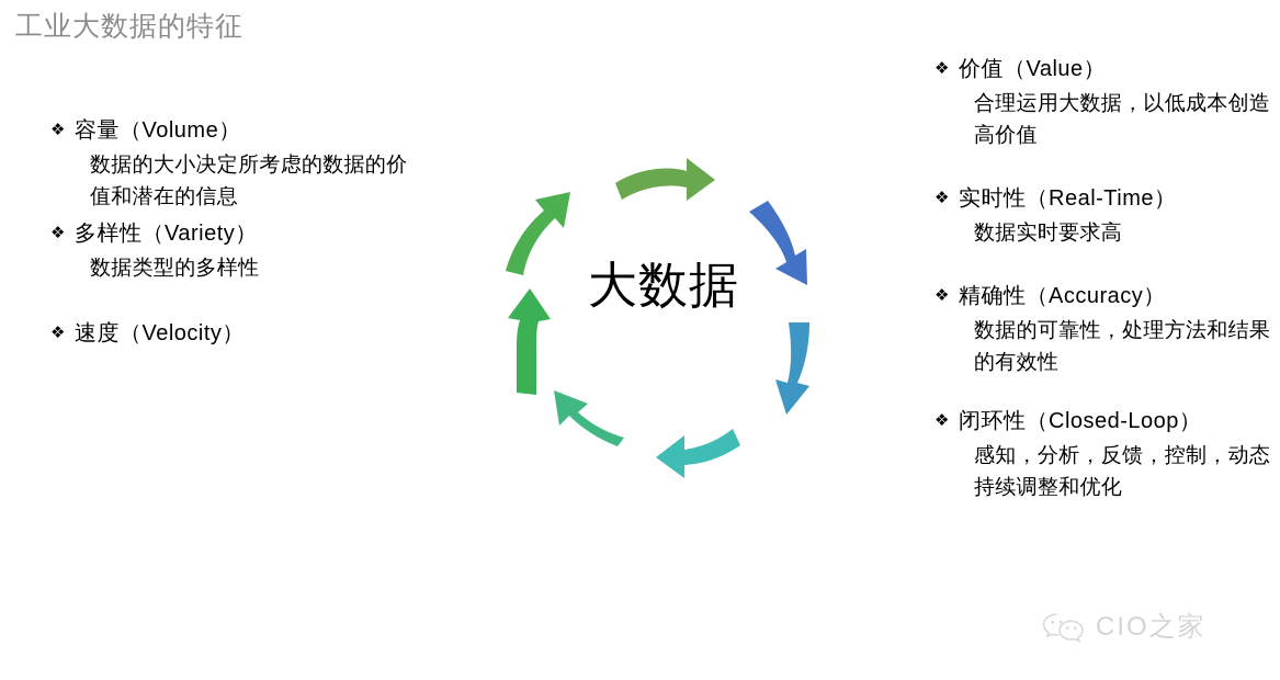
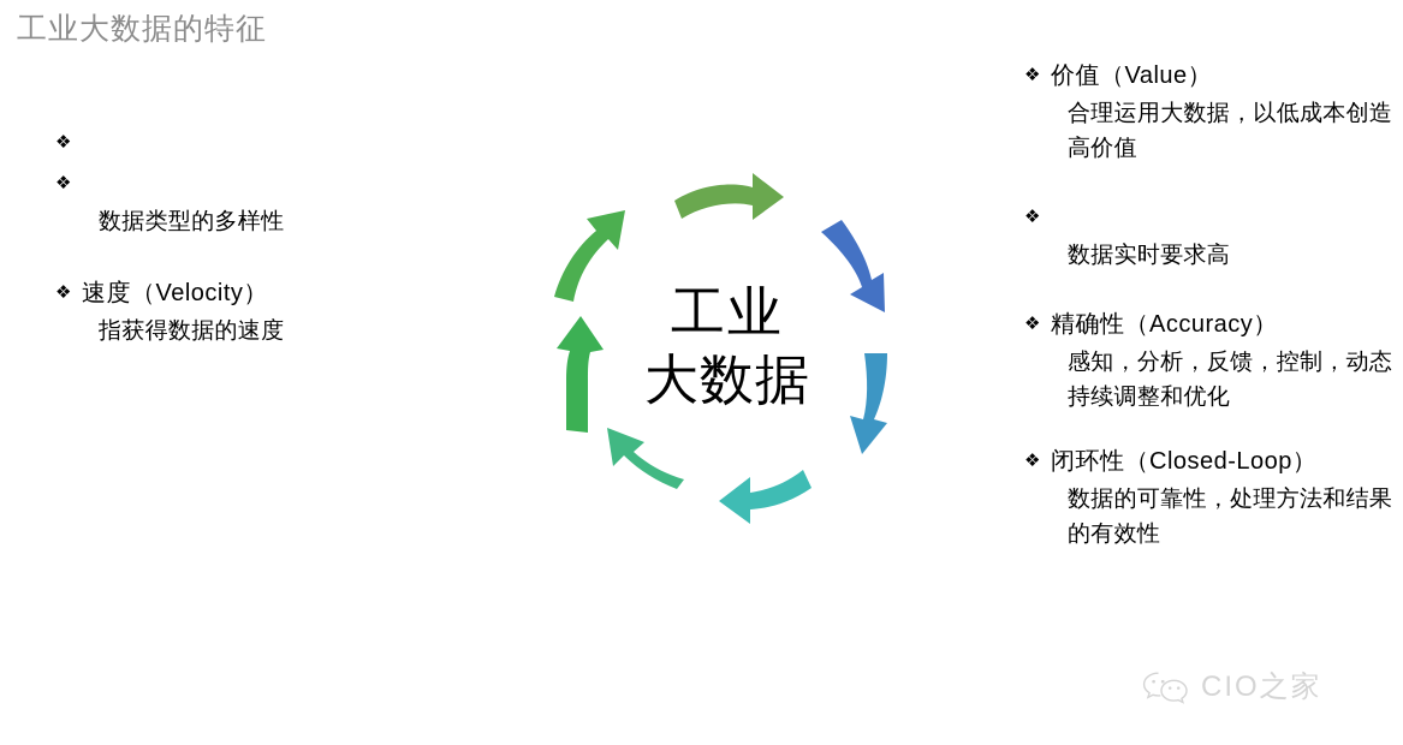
  工业大数据的特征
  ❖
- 容量（Volume）
- 数据的大小决定所考虑的数据的价值和潜在的信息
  ❖
- 多样性（Variety）
  数据类型的多样性
  ❖
  速度（Velocity）
+ 指获得数据的速度
+ 工业
  大数据
  ❖
  价值（Value）
  合理运用大数据，以低成本创造高价值
  ❖
- 实时性（Real-Time）
  数据实时要求高
  ❖
  精确性（Accuracy）
- 数据的可靠性，处理方法和结果的有效性
+ 感知，分析，反馈，控制，动态持续调整和优化
  ❖
  闭环性（Closed-Loop）
- 感知，分析，反馈，控制，动态持续调整和优化
+ 数据的可靠性，处理方法和结果的有效性
  CIO之家
